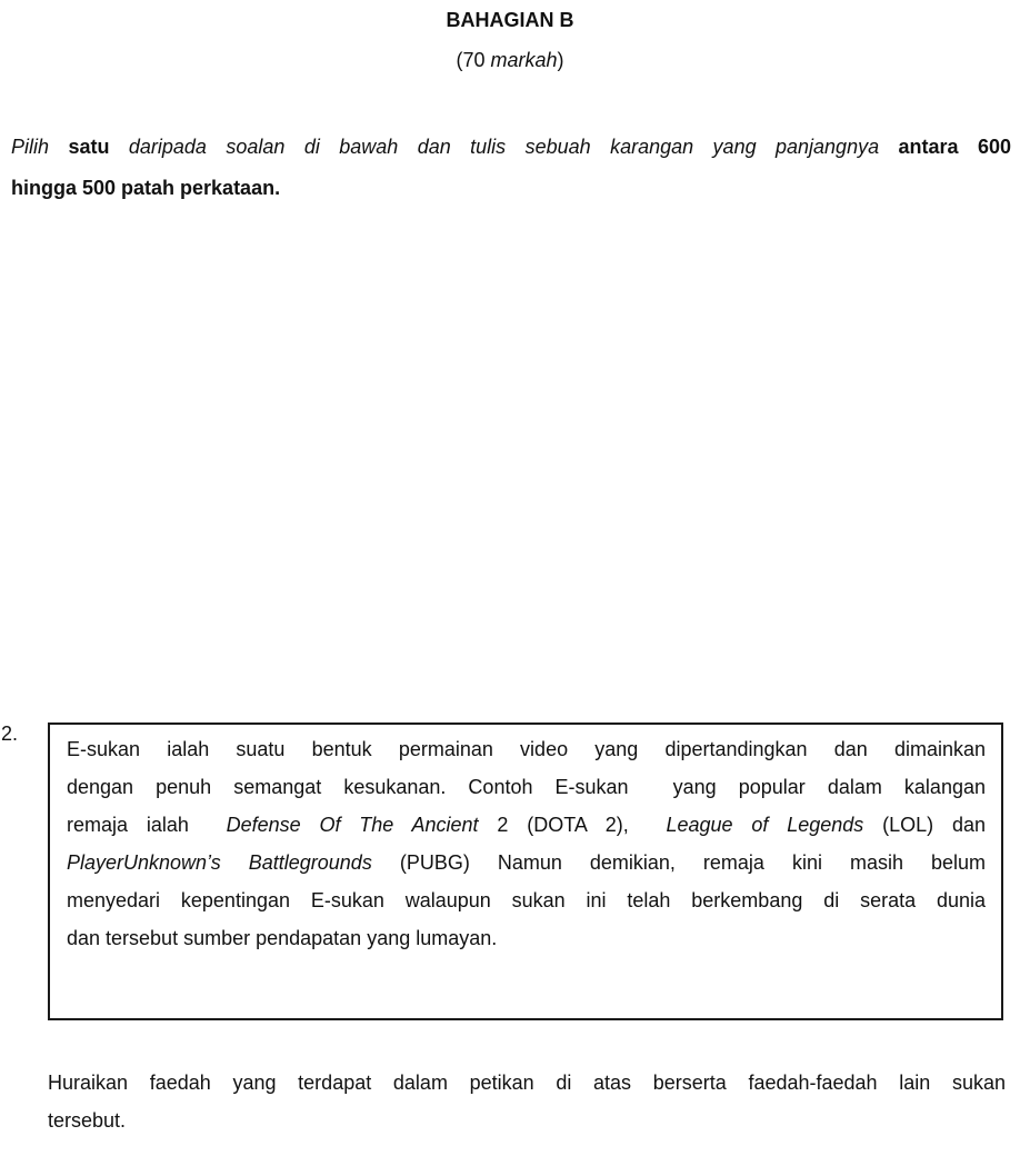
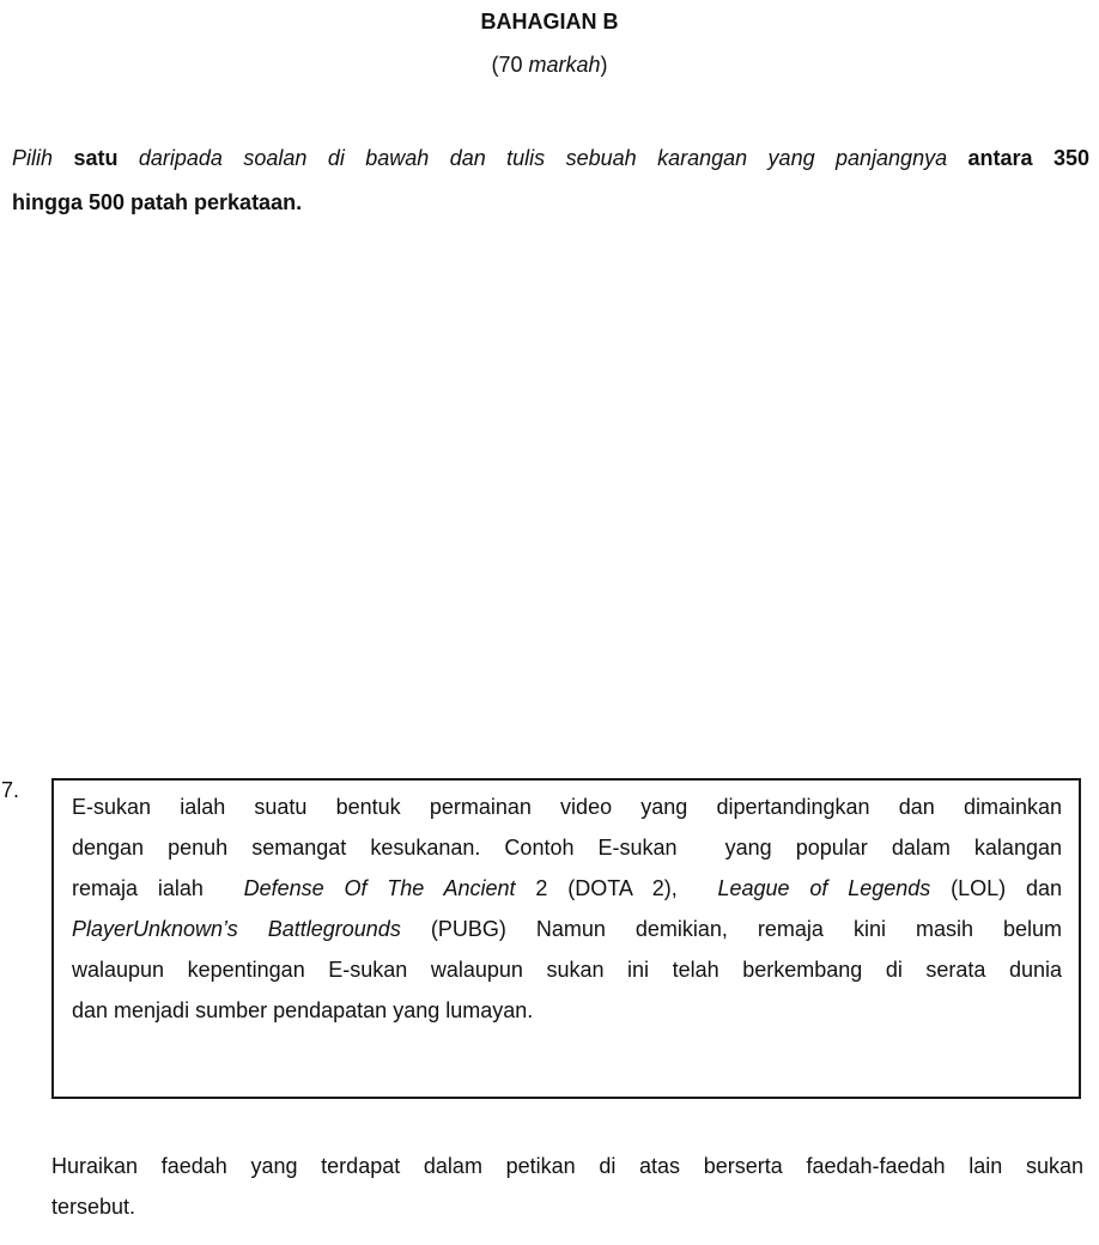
  BAHAGIAN B
  (70 markah)
- Pilih satu daripada soalan di bawah dan tulis sebuah karangan yang panjangnya antara 600
+ Pilih satu daripada soalan di bawah dan tulis sebuah karangan yang panjangnya antara 350
  hingga 500 patah perkataan.
- 2.
+ 7.
  E-sukan ialah suatu bentuk permainan video yang dipertandingkan dan dimainkan
  dengan penuh semangat kesukanan. Contoh E-sukan yang popular dalam kalangan
  remaja ialah Defense Of The Ancient 2 (DOTA 2), League of Legends (LOL) dan
  PlayerUnknown’s Battlegrounds (PUBG) Namun demikian, remaja kini masih belum
- menyedari kepentingan E-sukan walaupun sukan ini telah berkembang di serata dunia
+ walaupun kepentingan E-sukan walaupun sukan ini telah berkembang di serata dunia
- dan tersebut sumber pendapatan yang lumayan.
+ dan menjadi sumber pendapatan yang lumayan.
  Huraikan faedah yang terdapat dalam petikan di atas berserta faedah-faedah lain sukan
  tersebut.
